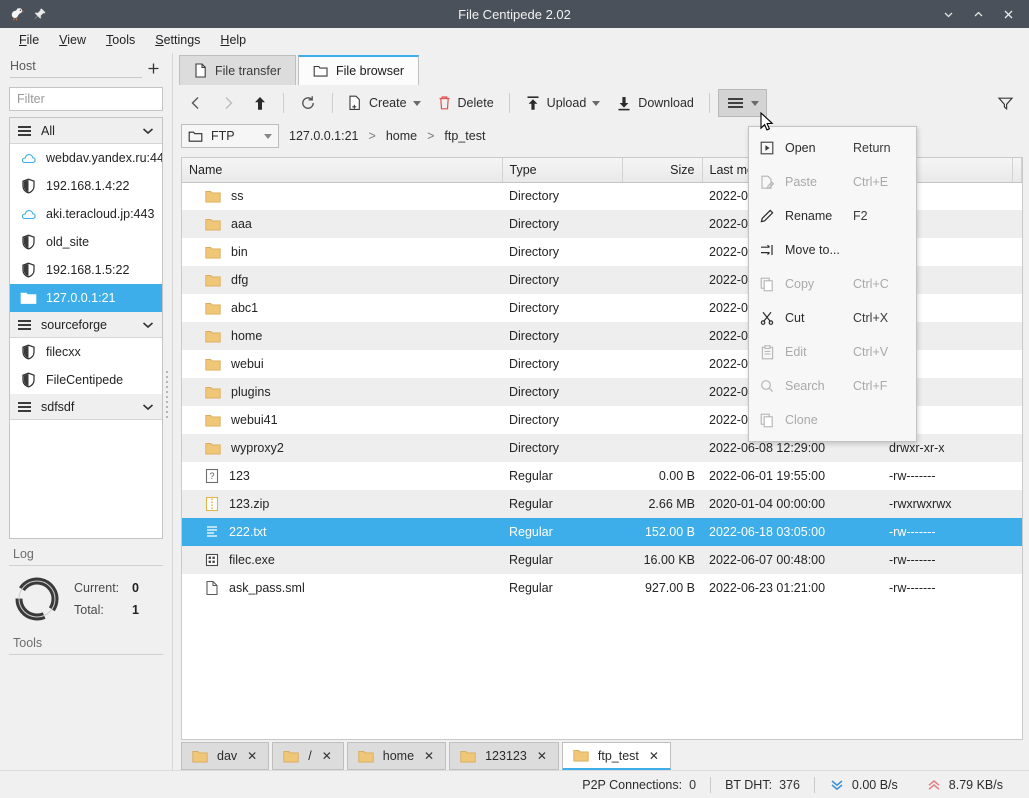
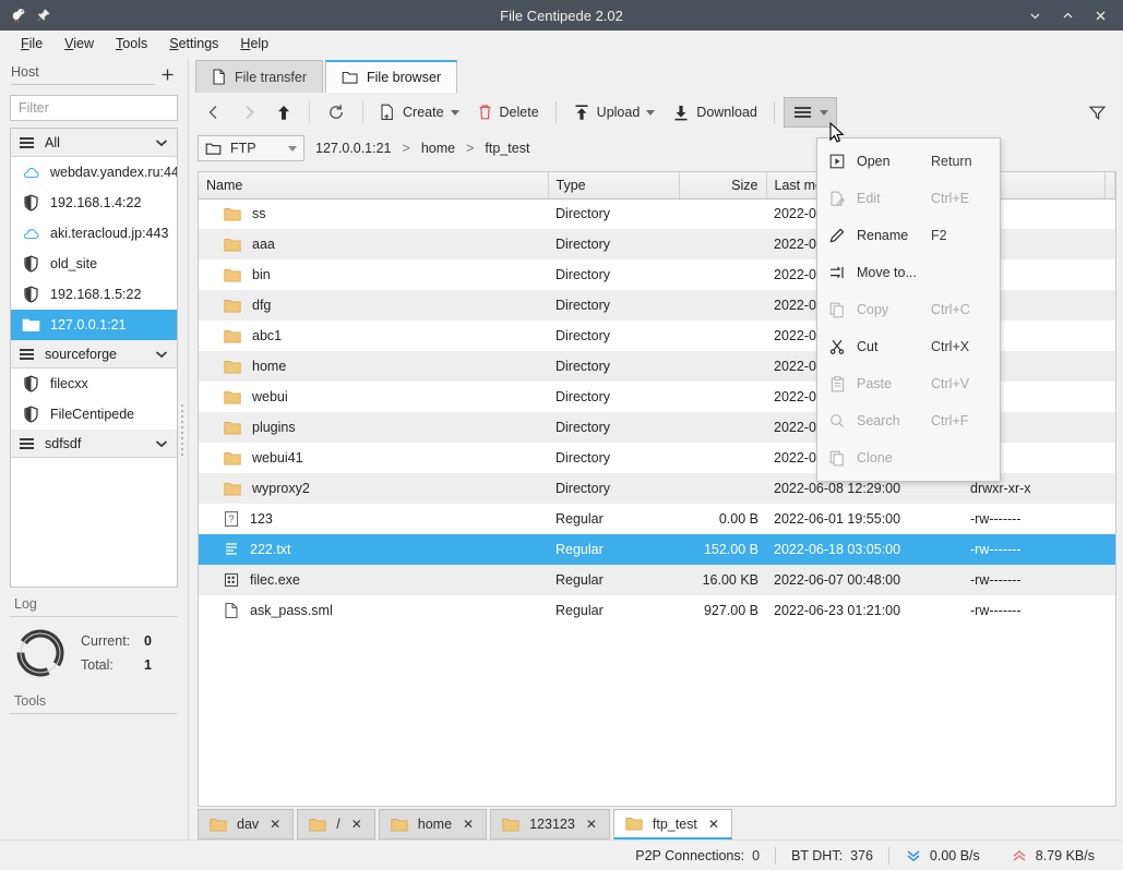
  File Centipede 2.02
  File
  View
  Tools
  Settings
  Help
  Host
  Filter
  All
  webdav.yandex.ru:44
  192.168.1.4:22
  aki.teracloud.jp:443
  old_site
  192.168.1.5:22
  127.0.0.1:21
  sourceforge
  filecxx
  FileCentipede
  sdfsdf
  Log
  Current:
  0
  Total:
  1
  Tools
  File transfer
  File browser
  Create
  Delete
  Upload
  Download
  FTP
  127.0.0.1:21
  >
  home
  >
  ftp_test
  Name	Type	Size	Last m
  ss	Directory		2022-0
  aaa	Directory		2022-0
  bin	Directory		2022-0
  dfg	Directory		2022-0
  abc1	Directory		2022-0
  home	Directory		2022-0
  webui	Directory		2022-0
  plugins	Directory		2022-0
  webui41	Directory		2022-0
  wyproxy2	Directory		2022-06-08 12:29:00	drwxr-xr-x
  ? 123	Regular	0.00 B	2022-06-01 19:55:00	-rw-------
- 123.zip	Regular	2.66 MB	2020-01-04 00:00:00	-rwxrwxrwx
  222.txt	Regular	152.00 B	2022-06-18 03:05:00	-rw-------
  filec.exe	Regular	16.00 KB	2022-06-07 00:48:00	-rw-------
  ask_pass.sml	Regular	927.00 B	2022-06-23 01:21:00	-rw-------
  dav
  ✕
  /
  ✕
  home
  ✕
  123123
  ✕
  ftp_test
  ✕
  P2P Connections:
  0
  BT DHT:
  376
  0.00 B/s
  8.79 KB/s
  Open
  Return
- Paste
+ Edit
  Ctrl+E
  Rename
  F2
  Move to...
  Copy
  Ctrl+C
  Cut
  Ctrl+X
- Edit
+ Paste
  Ctrl+V
  Search
  Ctrl+F
  Clone
